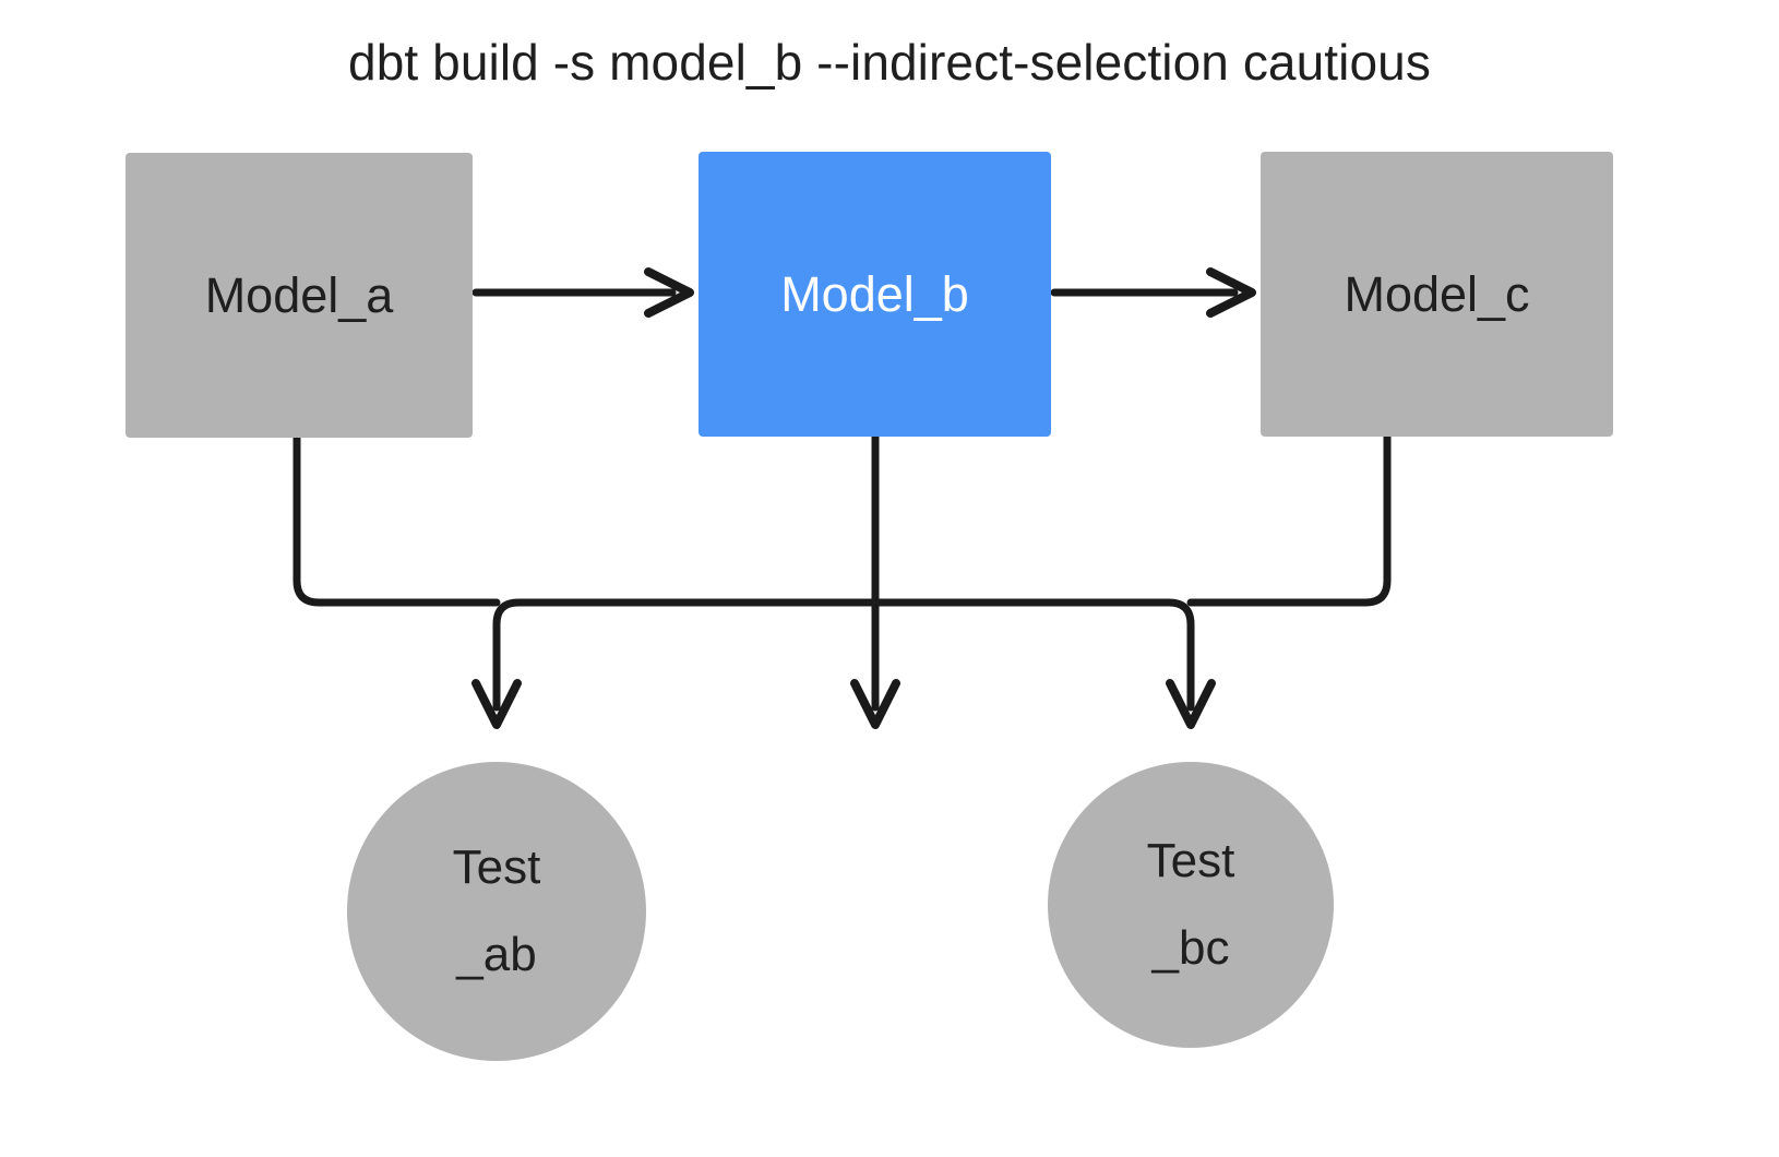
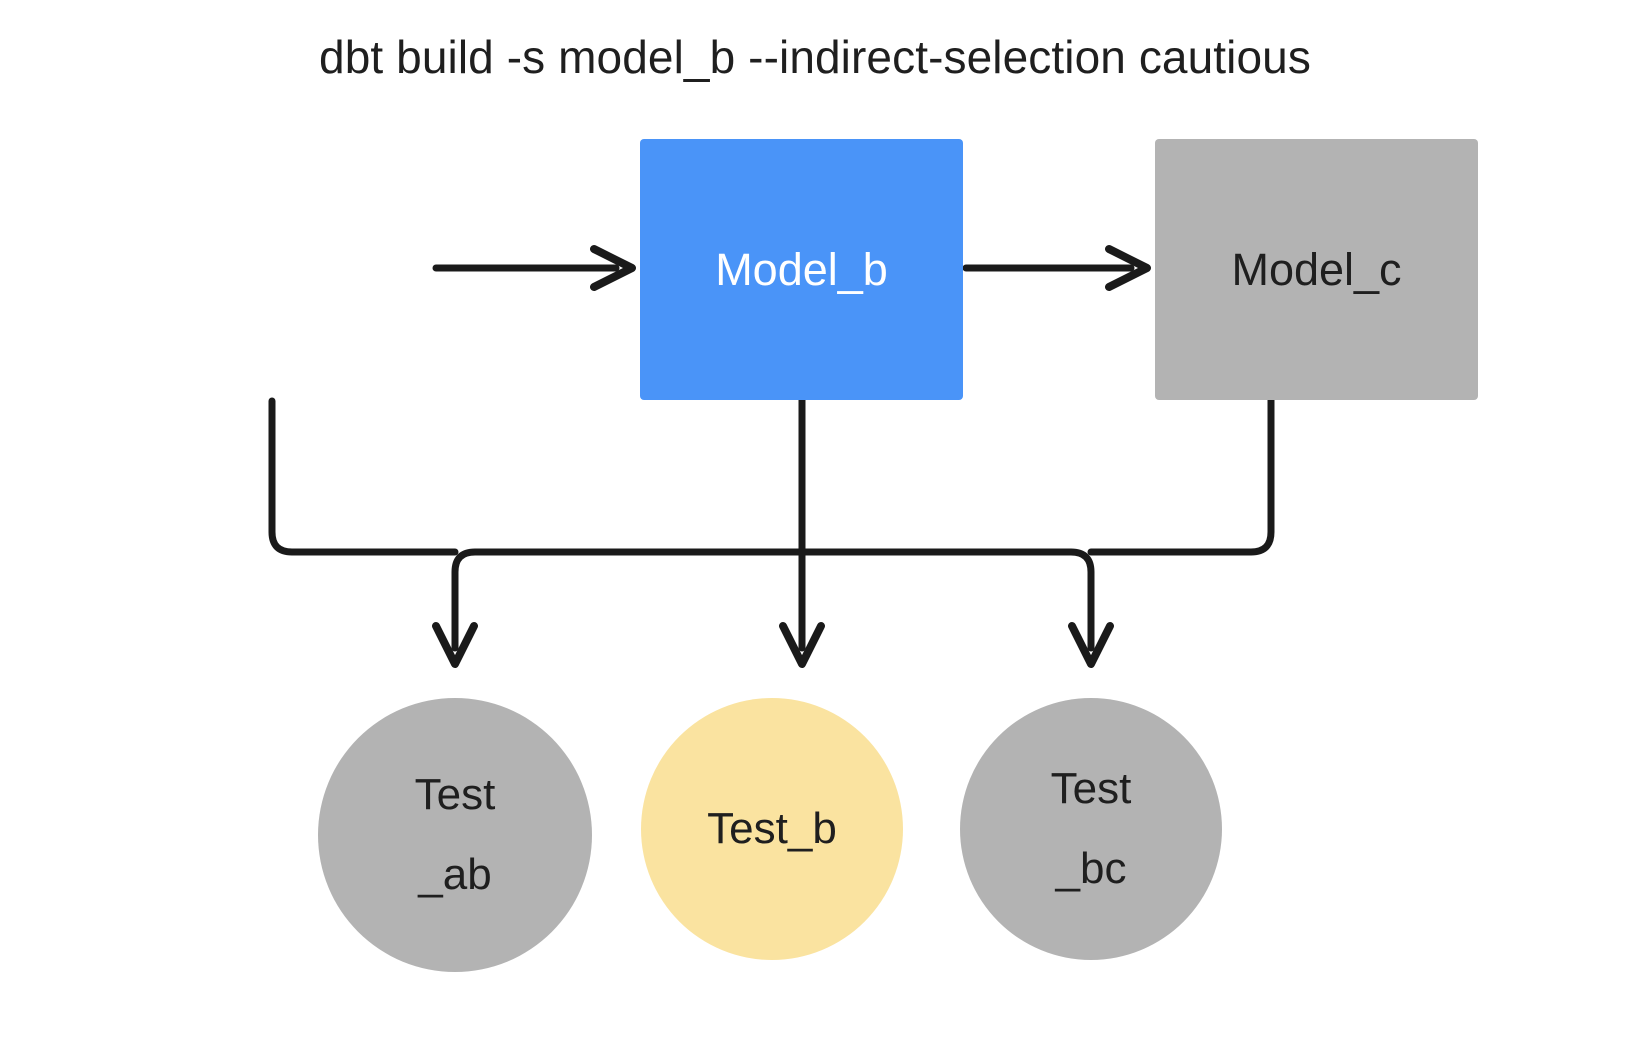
  dbt build -s model_b --indirect-selection cautious
- Model_a
  Model_b
  Model_c
  Test
  _ab
+ Test_b
  Test
  _bc
